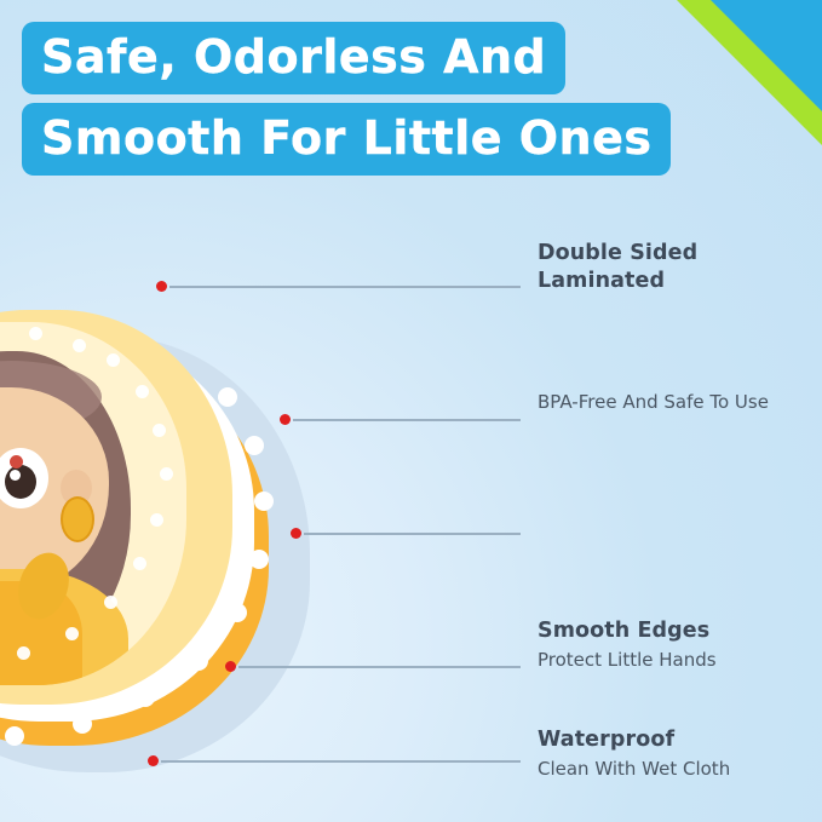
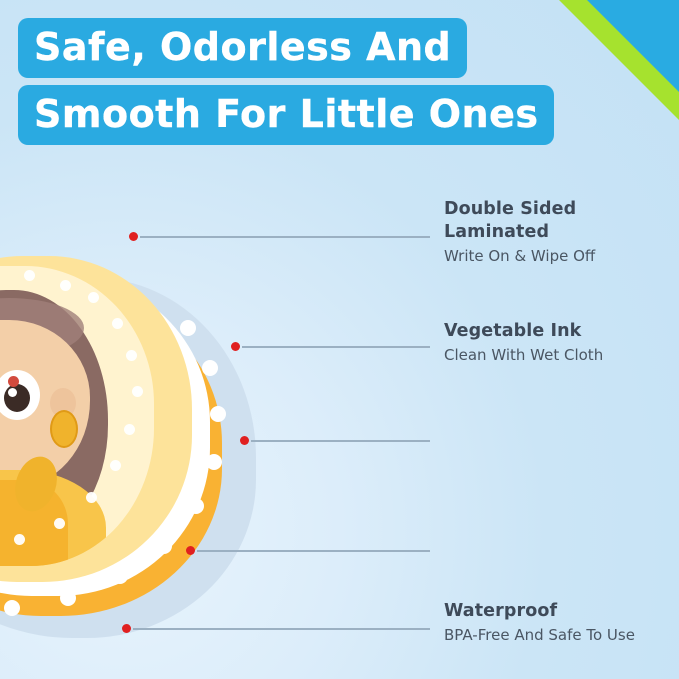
  Safe, Odorless And
  Smooth For Little Ones
  Double Sided
  Laminated
+ Write On & Wipe Off
+ Vegetable Ink
- BPA-Free And Safe To Use
+ Clean With Wet Cloth
- Smooth Edges
- Protect Little Hands
  Waterproof
- Clean With Wet Cloth
+ BPA-Free And Safe To Use
